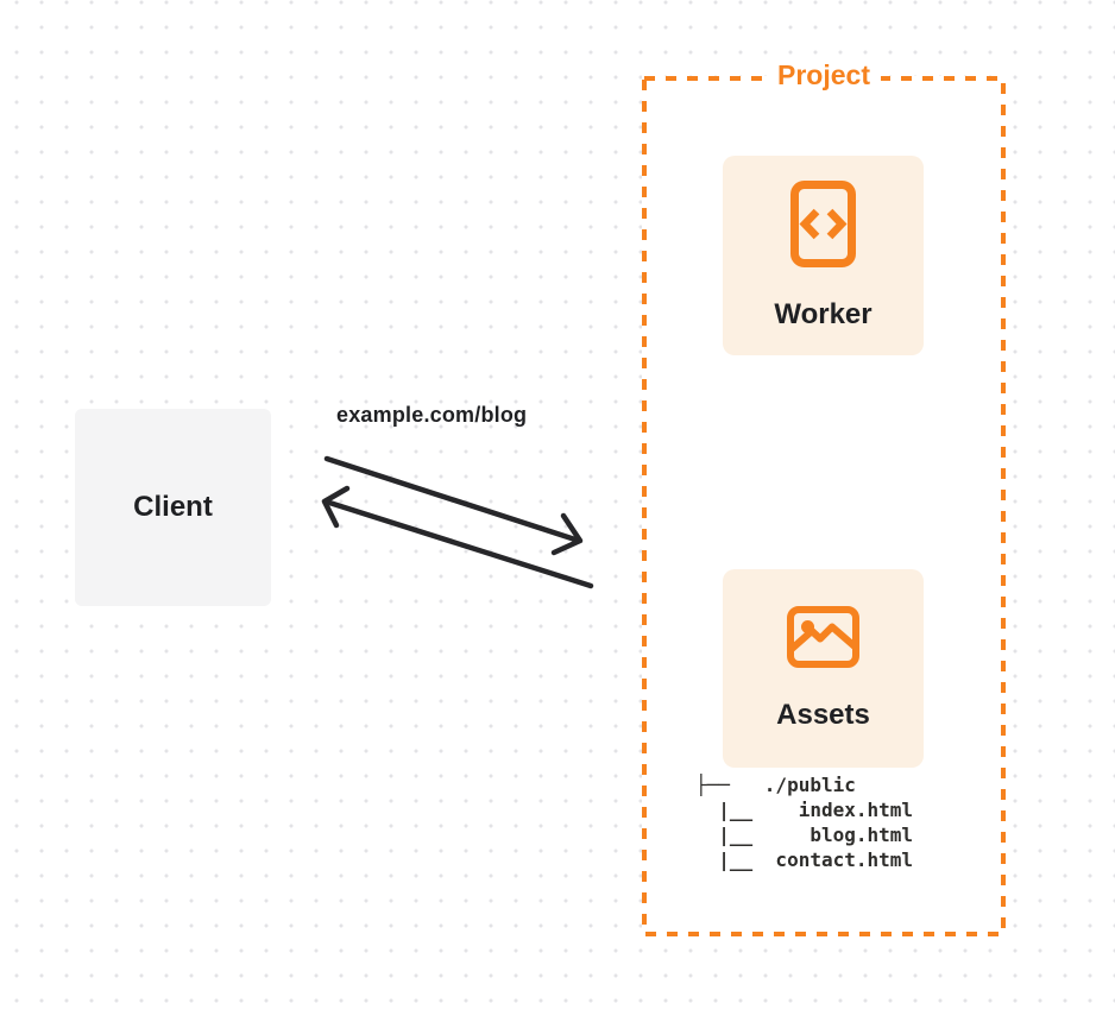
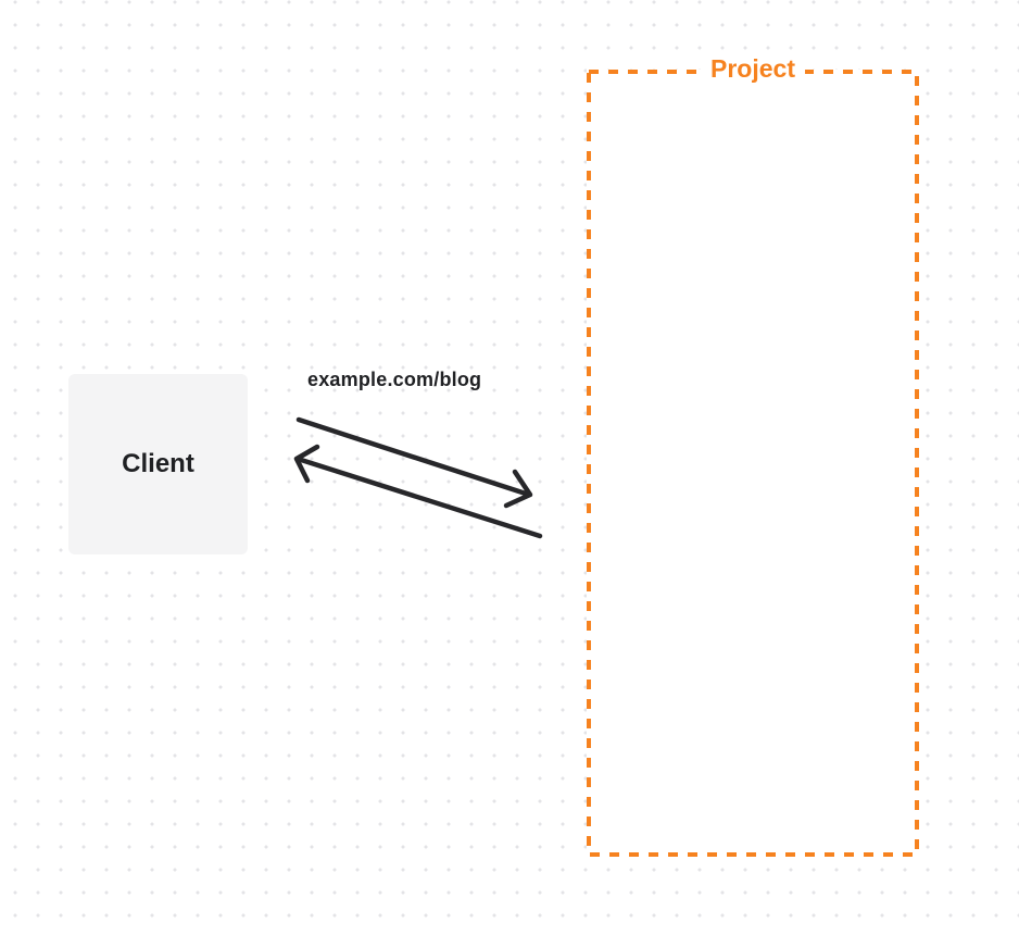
  Client
  example.com/blog
  Project
- Worker
- Assets
- ├── ./public
- |__ index.html
- |__ blog.html
- |__ contact.html
